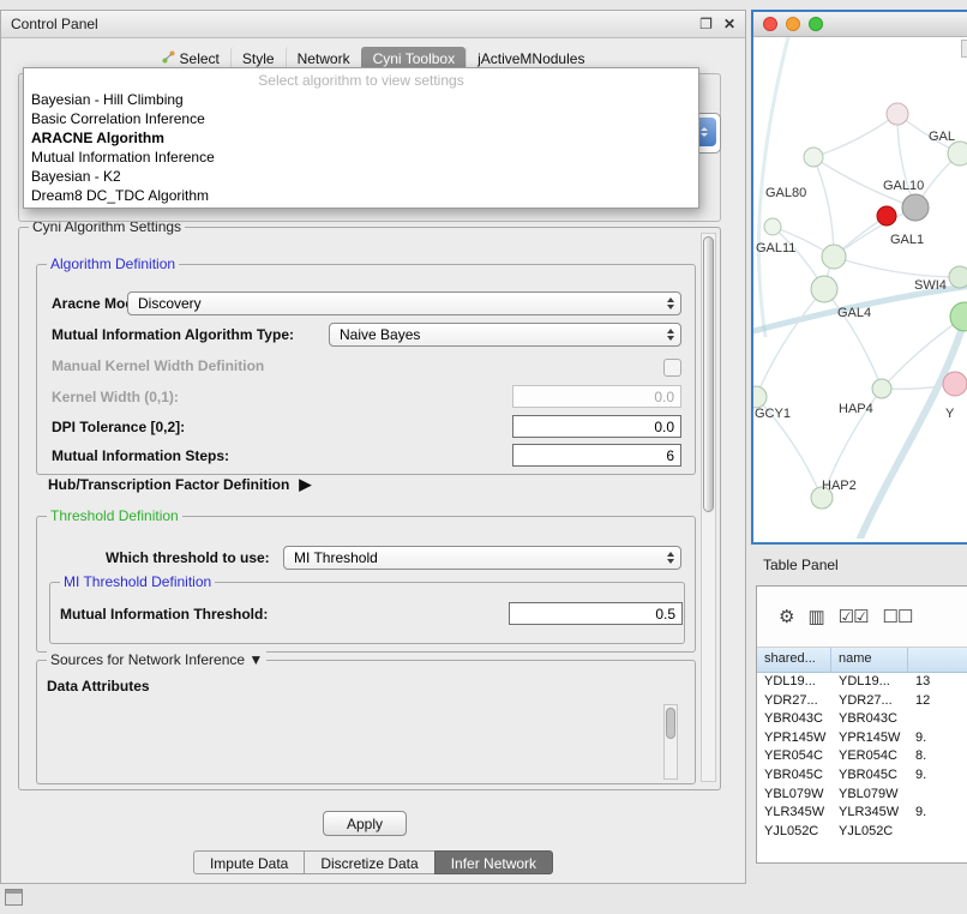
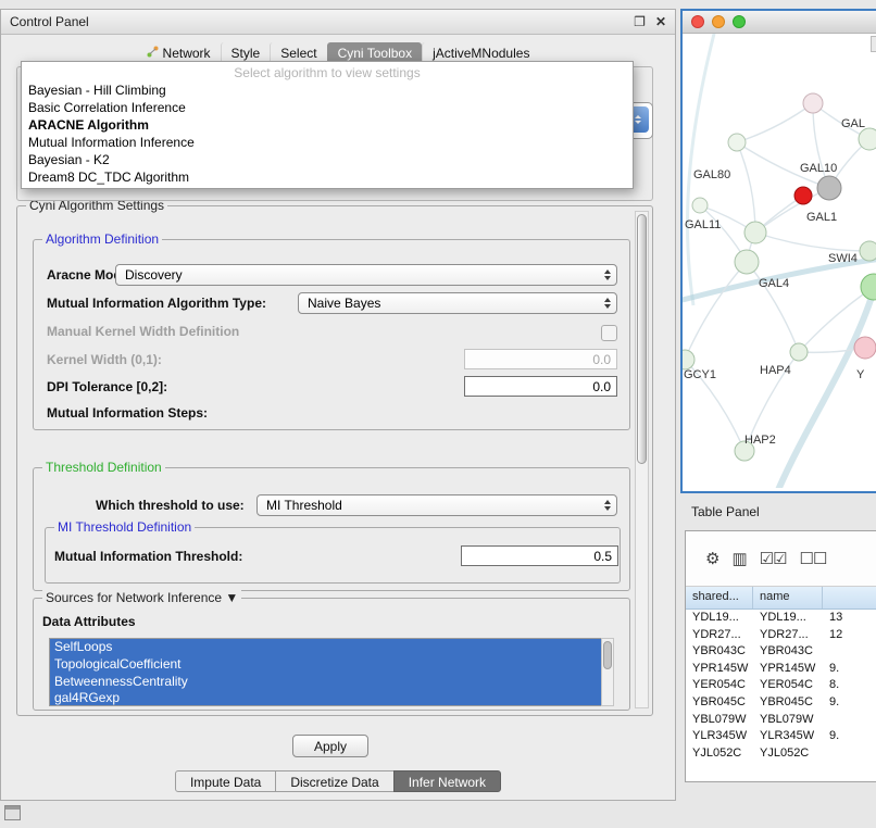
  Control Panel
  ❐
  ✕
- Select
+ Network
  Style
- Network
+ Select
  Cyni Toolbox
  jActiveMNodules
  Select algorithm to view settings
  Bayesian - Hill Climbing
  Basic Correlation Inference
  ARACNE Algorithm
  Mutual Information Inference
  Bayesian - K2
  Dream8 DC_TDC Algorithm
  Cyni Algorithm Settings
  Algorithm Definition
  Aracne Mo
  Discovery
  Mutual Information Algorithm Type:
  Naive Bayes
  Manual Kernel Width Definition
  Kernel Width (0,1):
  0.0
  DPI Tolerance [0,2]:
  0.0
  Mutual Information Steps:
- 6
- Hub/Transcription Factor Definition
- ▶
  Threshold Definition
  Which threshold to use:
  MI Threshold
  MI Threshold Definition
  Mutual Information Threshold:
  0.5
  Sources for Network Inference ▼
  Data Attributes
+ SelfLoops
+ TopologicalCoefficient
+ BetweennessCentrality
+ gal4RGexp
  Apply
  Impute Data
  Discretize Data
  Infer Network
  GAL
  GAL80
  GAL10
  GAL11
  GAL1
  SWI4
  GAL4
  HAP4
  GCY1
  Y
  HAP2
  Table Panel
  ⚙
  ▥
  ☑☑
  ☐☐
  shared...
  name
  YDL19...
  YDL19...
  13
  YDR27...
  YDR27...
  12
  YBR043C
  YBR043C
  YPR145W
  YPR145W
  9.
  YER054C
  YER054C
  8.
  YBR045C
  YBR045C
  9.
  YBL079W
  YBL079W
  YLR345W
  YLR345W
  9.
  YJL052C
  YJL052C
